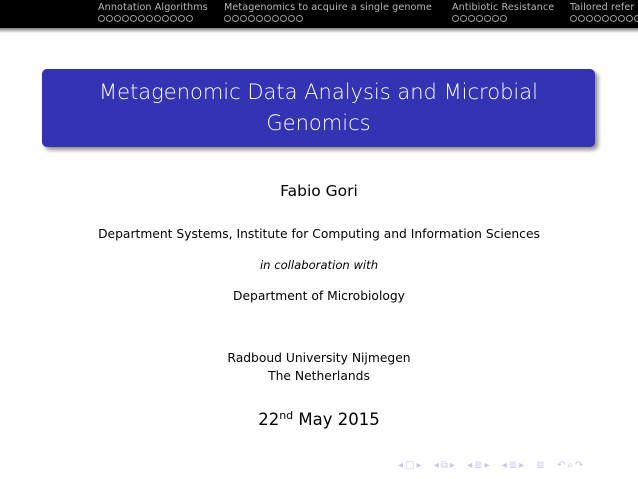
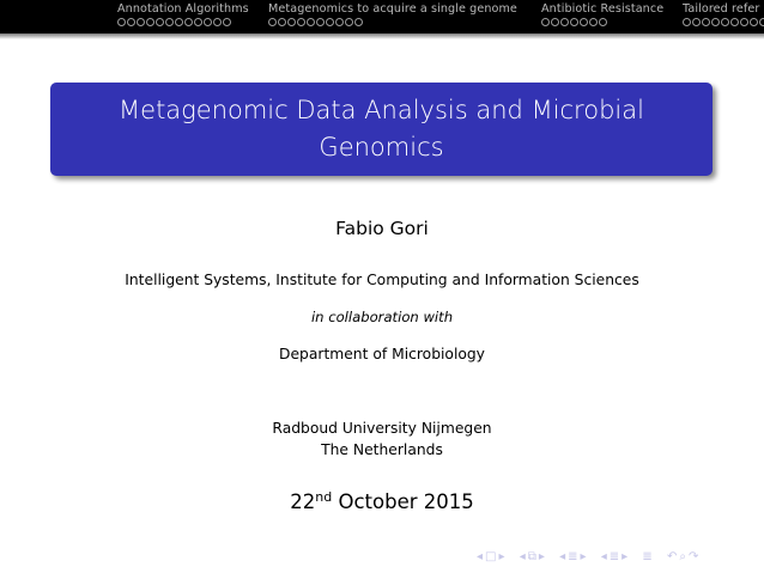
  Annotation Algorithms
  Metagenomics to acquire a single genome
  Antibiotic Resistance
  Tailored refer
  Metagenomic Data Analysis and Microbial
  Genomics
  Fabio Gori
- Department Systems, Institute for Computing and Information Sciences
+ Intelligent Systems, Institute for Computing and Information Sciences
  in collaboration with
  Department of Microbiology
  Radboud University Nijmegen
  The Netherlands
- 22nd May 2015
+ 22nd October 2015
  ◂ □ ▸ ◂ ⧉ ▸ ◂ ≣ ▸ ◂ ≣ ▸ ≣ ↶ ⌕ ↷
